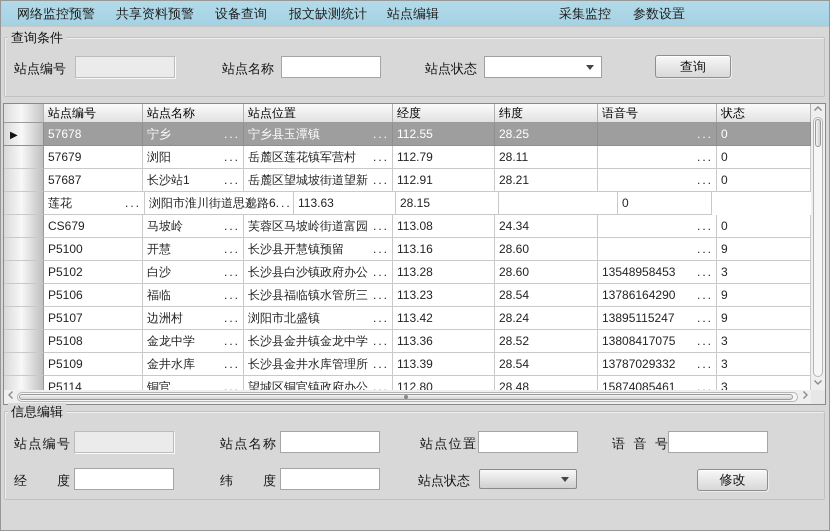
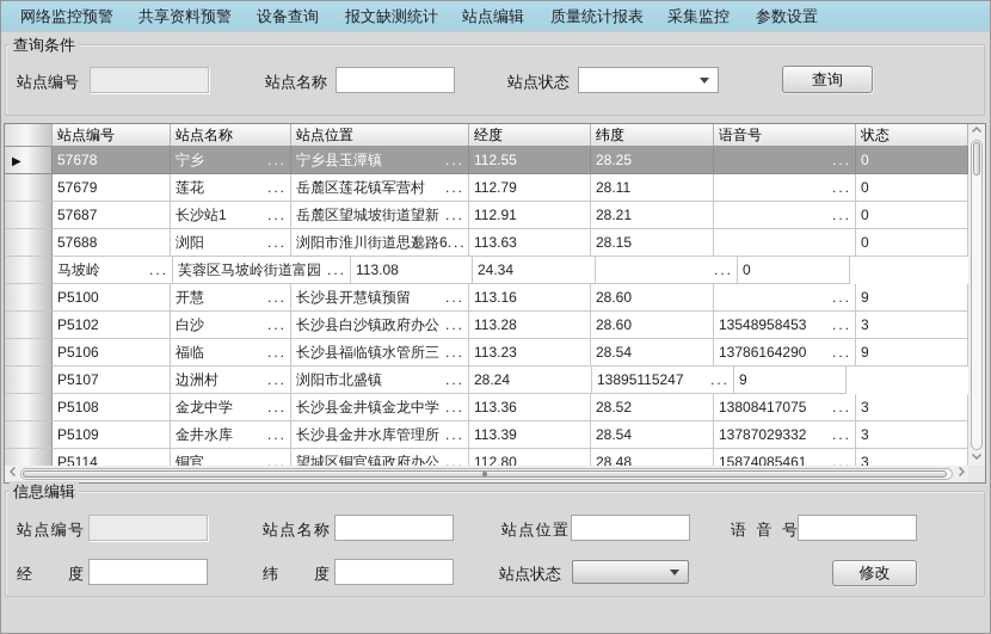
  网络监控预警
  共享资料预警
  设备查询
  报文缺测统计
  站点编辑
+ 质量统计报表
  采集监控
  参数设置
  查询条件
  站点编号
  站点名称
  站点状态
  查询
  站点编号
  站点名称
  站点位置
  经度
  纬度
  语音号
  状态
  ▶
  57678
  宁乡
  ...
  宁乡县玉潭镇
  ...
  112.55
  28.25
  ...
  0
  57679
- 浏阳
+ 莲花
  ...
  岳麓区莲花镇军营村
  ...
  112.79
  28.11
  ...
  0
  57687
  长沙站1
  ...
  岳麓区望城坡街道望新
  ...
  112.91
  28.21
  ...
  0
+ 57688
- 莲花
+ 浏阳
  ...
  浏阳市淮川街道思邈路6
  ...
  113.63
  28.15
  0
- CS679
  马坡岭
  ...
  芙蓉区马坡岭街道富园
  ...
  113.08
  24.34
  ...
  0
  P5100
  开慧
  ...
  长沙县开慧镇预留
  ...
  113.16
  28.60
  ...
  9
  P5102
  白沙
  ...
  长沙县白沙镇政府办公
  ...
  113.28
  28.60
  13548958453
  ...
  3
  P5106
  福临
  ...
  长沙县福临镇水管所三
  ...
  113.23
  28.54
  13786164290
  ...
  9
  P5107
  边洲村
  ...
  浏阳市北盛镇
  ...
- 113.42
  28.24
  13895115247
  ...
  9
  P5108
  金龙中学
  ...
  长沙县金井镇金龙中学
  ...
  113.36
  28.52
  13808417075
  ...
  3
  P5109
  金井水库
  ...
  长沙县金井水库管理所
  ...
  113.39
  28.54
  13787029332
  ...
  3
  P5114
  铜官
  ...
  望城区铜官镇政府办公
  ...
  112.80
  28.48
  15874085461
  ...
  3
  信息编辑
  站点编号
  站点名称
  站点位置
  语 音 号
  经 度
  纬 度
  站点状态
  修改
